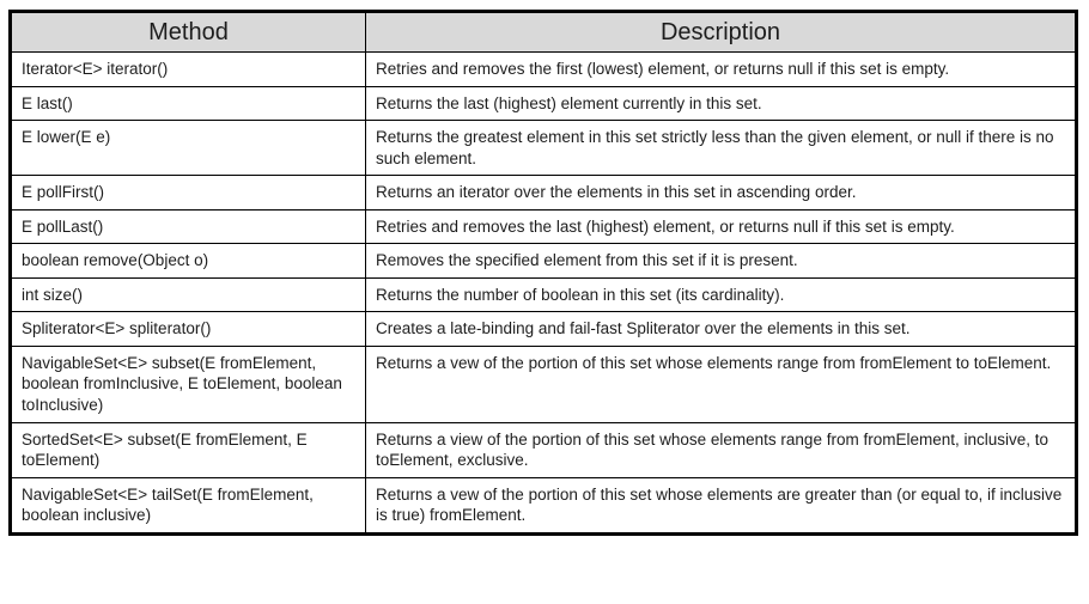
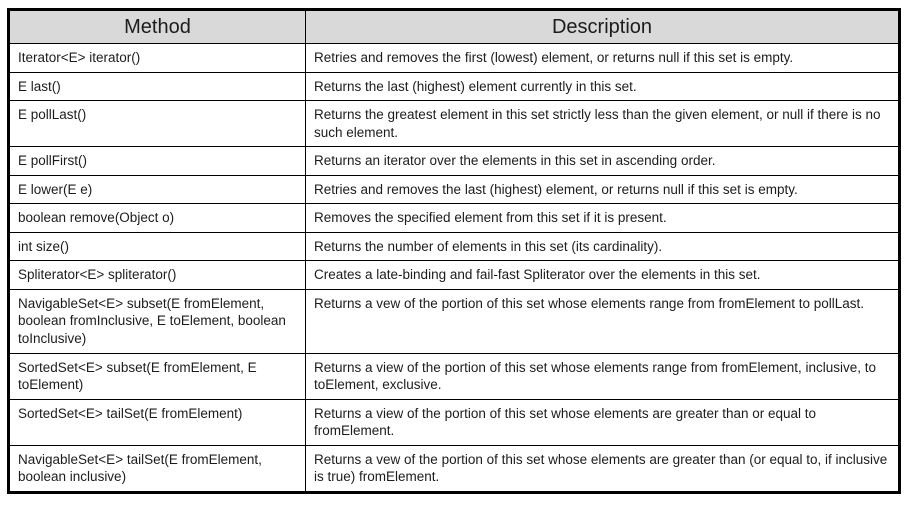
  Method	Description
  Iterator<E> iterator()	Retries and removes the first (lowest) element, or returns null if this set is empty.
  E last()	Returns the last (highest) element currently in this set.
- E lower(E e)	Returns the greatest element in this set strictly less than the given element, or null if there is no such element.
+ E pollLast()	Returns the greatest element in this set strictly less than the given element, or null if there is no such element.
  E pollFirst()	Returns an iterator over the elements in this set in ascending order.
- E pollLast()	Retries and removes the last (highest) element, or returns null if this set is empty.
+ E lower(E e)	Retries and removes the last (highest) element, or returns null if this set is empty.
  boolean remove(Object o)	Removes the specified element from this set if it is present.
- int size()	Returns the number of boolean in this set (its cardinality).
+ int size()	Returns the number of elements in this set (its cardinality).
  Spliterator<E> spliterator()	Creates a late-binding and fail-fast Spliterator over the elements in this set.
- NavigableSet<E> subset(E fromElement, boolean fromInclusive, E toElement, boolean toInclusive)	Returns a vew of the portion of this set whose elements range from fromElement to toElement.
+ NavigableSet<E> subset(E fromElement, boolean fromInclusive, E toElement, boolean toInclusive)	Returns a vew of the portion of this set whose elements range from fromElement to pollLast.
  SortedSet<E> subset(E fromElement, E toElement)	Returns a view of the portion of this set whose elements range from fromElement, inclusive, to toElement, exclusive.
+ SortedSet<E> tailSet(E fromElement)	Returns a view of the portion of this set whose elements are greater than or equal to fromElement.
  NavigableSet<E> tailSet(E fromElement, boolean inclusive)	Returns a vew of the portion of this set whose elements are greater than (or equal to, if inclusive is true) fromElement.
